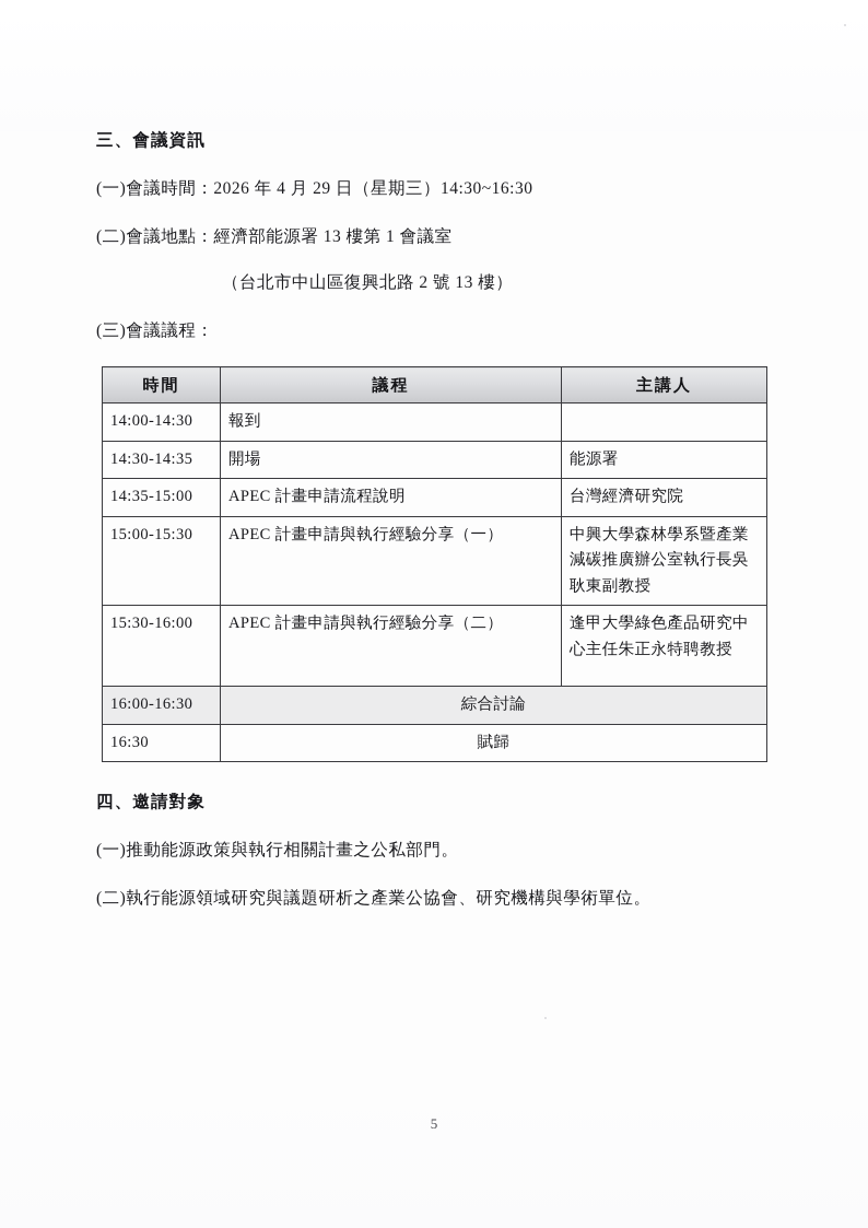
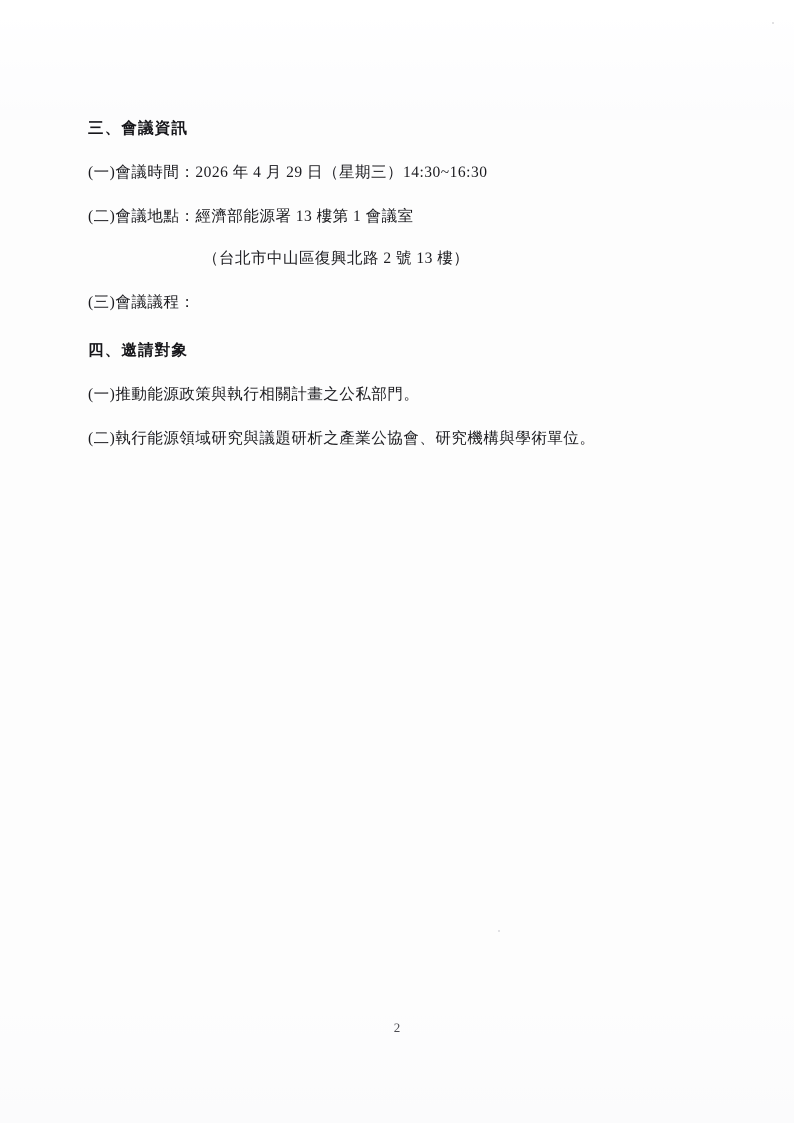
  三、會議資訊
  (一)會議時間：2026 年 4 月 29 日（星期三）14:30~16:30
  (二)會議地點：經濟部能源署 13 樓第 1 會議室
  （台北市中山區復興北路 2 號 13 樓）
  (三)會議議程：
- 時間	議程	主講人
- 14:00-14:30	報到
- 14:30-14:35	開場	能源署
- 14:35-15:00	APEC 計畫申請流程說明	台灣經濟研究院
- 15:00-15:30	APEC 計畫申請與執行經驗分享（一）	中興大學森林學系暨產業減碳推廣辦公室執行長吳耿東副教授
- 15:30-16:00	APEC 計畫申請與執行經驗分享（二）	逢甲大學綠色產品研究中心主任朱正永特聘教授
- 16:00-16:30	綜合討論
- 16:30	賦歸
  四、邀請對象
  (一)推動能源政策與執行相關計畫之公私部門。
  (二)執行能源領域研究與議題研析之產業公協會、研究機構與學術單位。
- 5
+ 2
